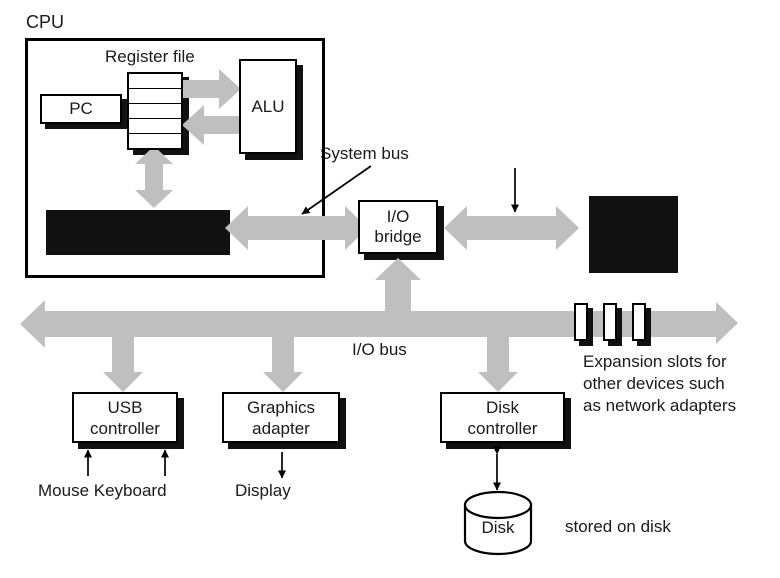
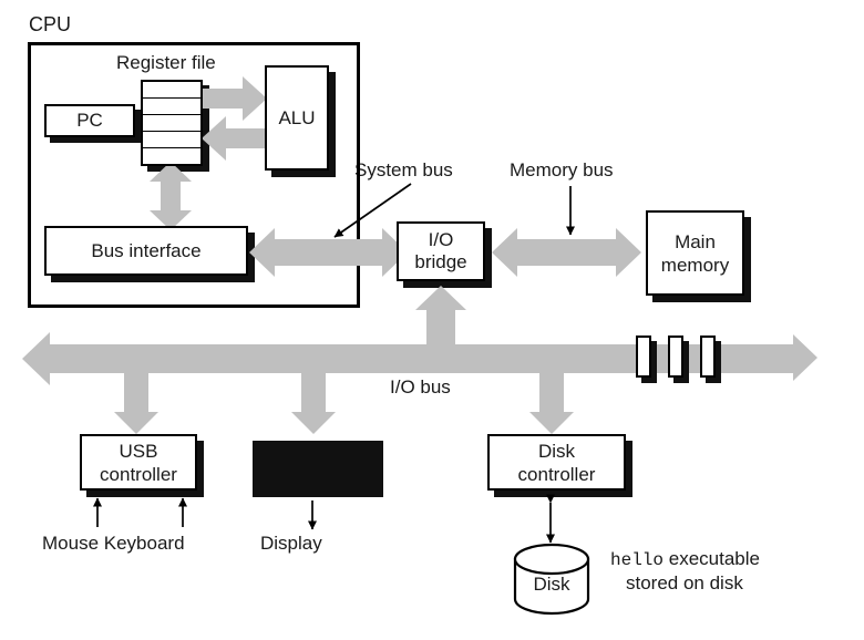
  CPU
  Register file
  PC
  ALU
+ Bus interface
  System bus
  I/O
  bridge
+ Memory bus
+ Main
+ memory
  I/O bus
- Expansion slots for
- other devices such
- as network adapters
  USB
  controller
- Graphics
- adapter
  Disk
  controller
  Mouse Keyboard
  Display
+ hello executable
  stored on disk
  Disk
